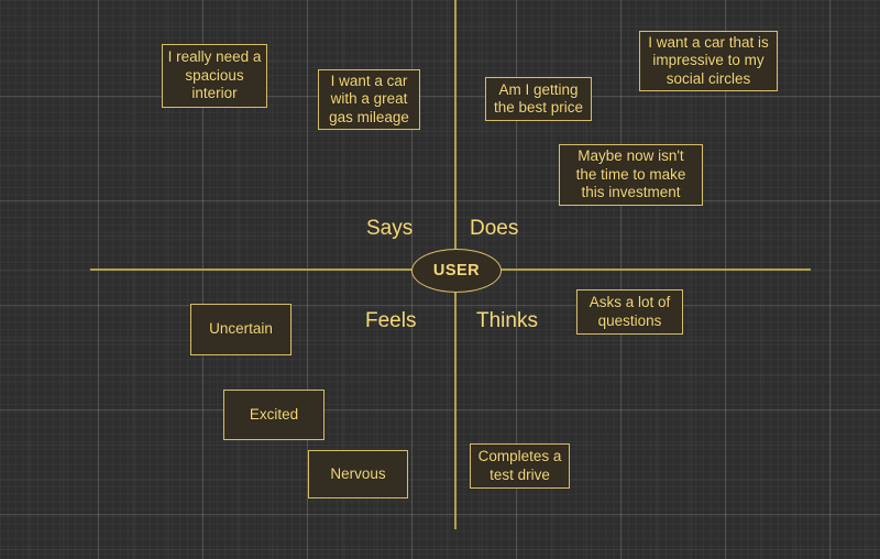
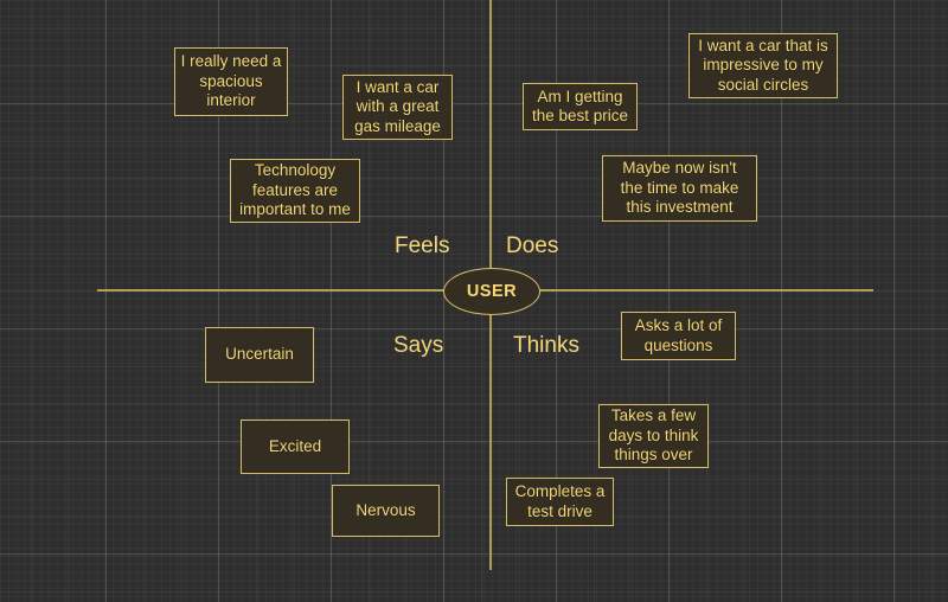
  I really need a
  spacious
  interior
  I want a car
  with a great
  gas mileage
+ Technology
+ features are
+ important to me
  Am I getting
  the best price
  I want a car that is
  impressive to my
  social circles
  Maybe now isn't
  the time to make
  this investment
- Says
+ Feels
  Does
- Feels
+ Says
  Thinks
  USER
  Uncertain
  Excited
  Nervous
  Asks a lot of
  questions
+ Takes a few
+ days to think
+ things over
  Completes a
  test drive
